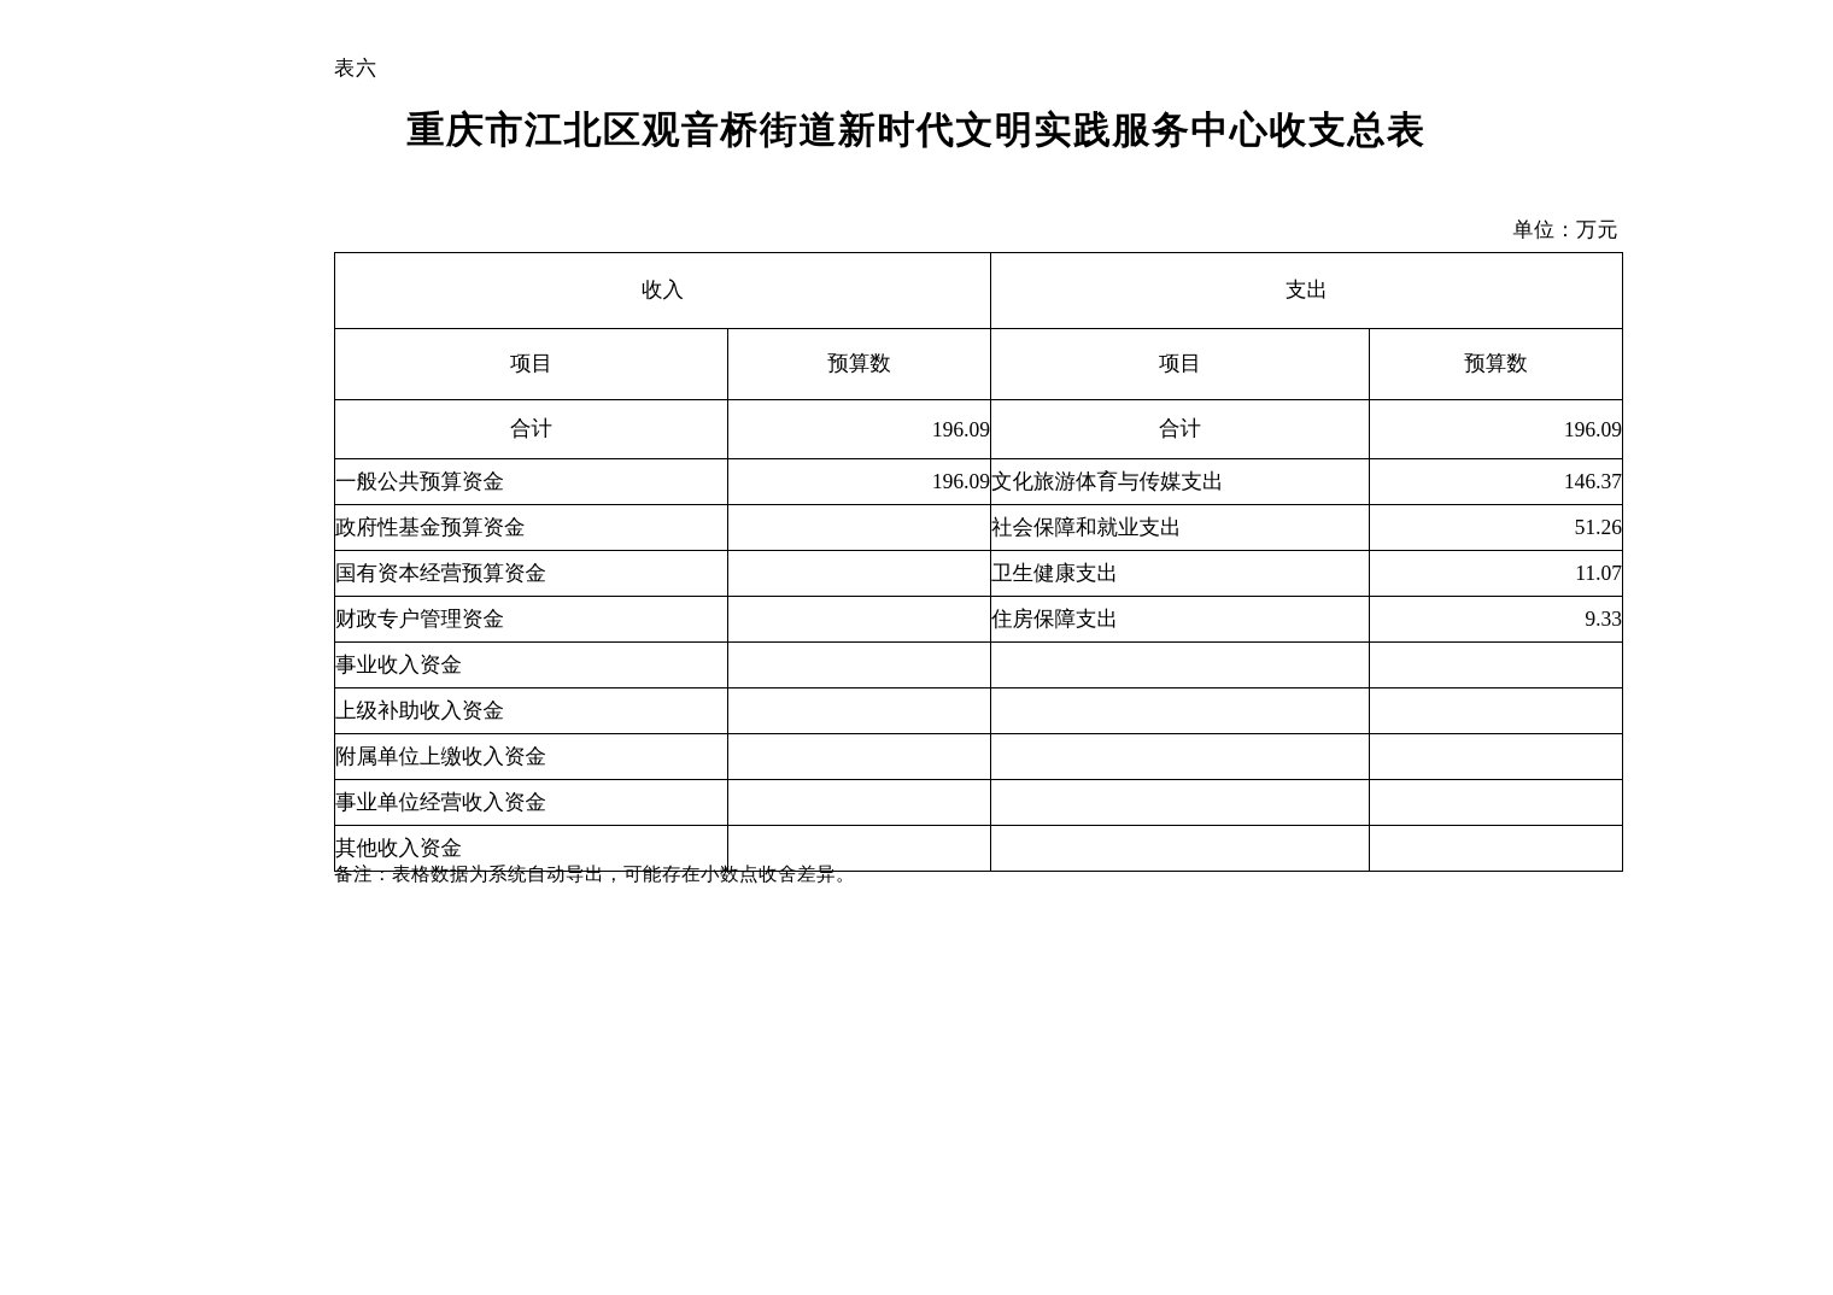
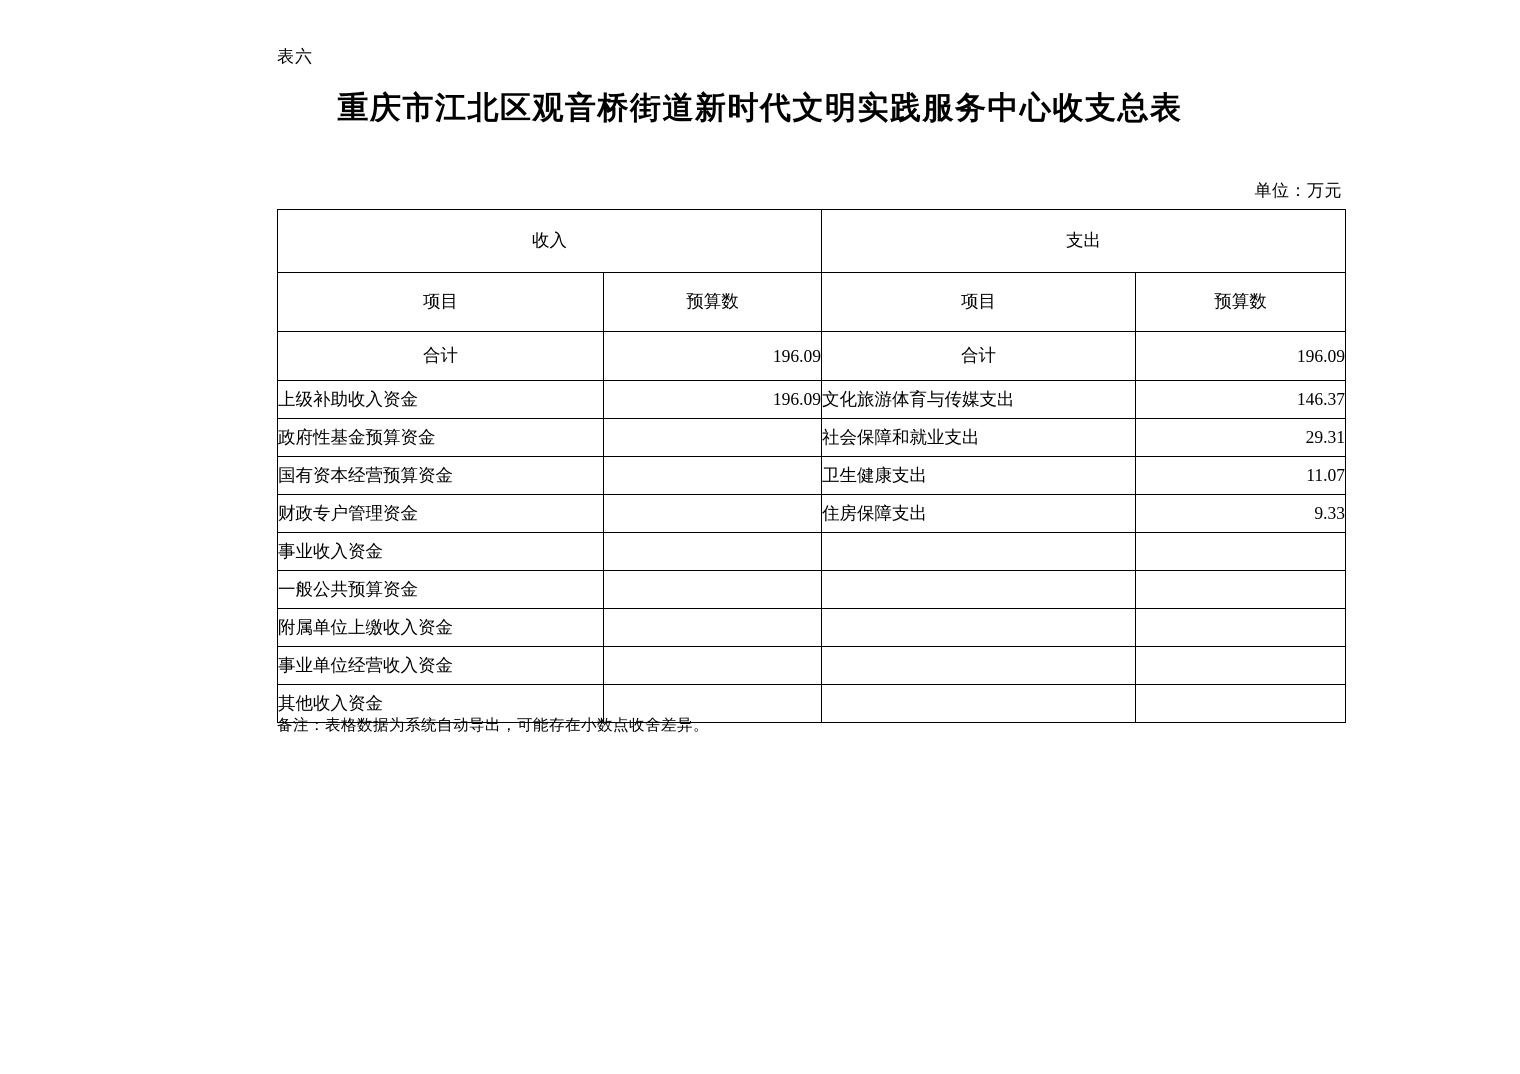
  表六
  重庆市江北区观音桥街道新时代文明实践服务中心收支总表
  单位：万元
  收入	支出
  项目	预算数	项目	预算数
  合计	196.09	合计	196.09
- 一般公共预算资金	196.09	文化旅游体育与传媒支出	146.37
+ 上级补助收入资金	196.09	文化旅游体育与传媒支出	146.37
- 政府性基金预算资金		社会保障和就业支出	51.26
+ 政府性基金预算资金		社会保障和就业支出	29.31
  国有资本经营预算资金		卫生健康支出	11.07
  财政专户管理资金		住房保障支出	9.33
  事业收入资金
- 上级补助收入资金
+ 一般公共预算资金
  附属单位上缴收入资金
  事业单位经营收入资金
  其他收入资金
  备注：表格数据为系统自动导出，可能存在小数点收舍差异。
